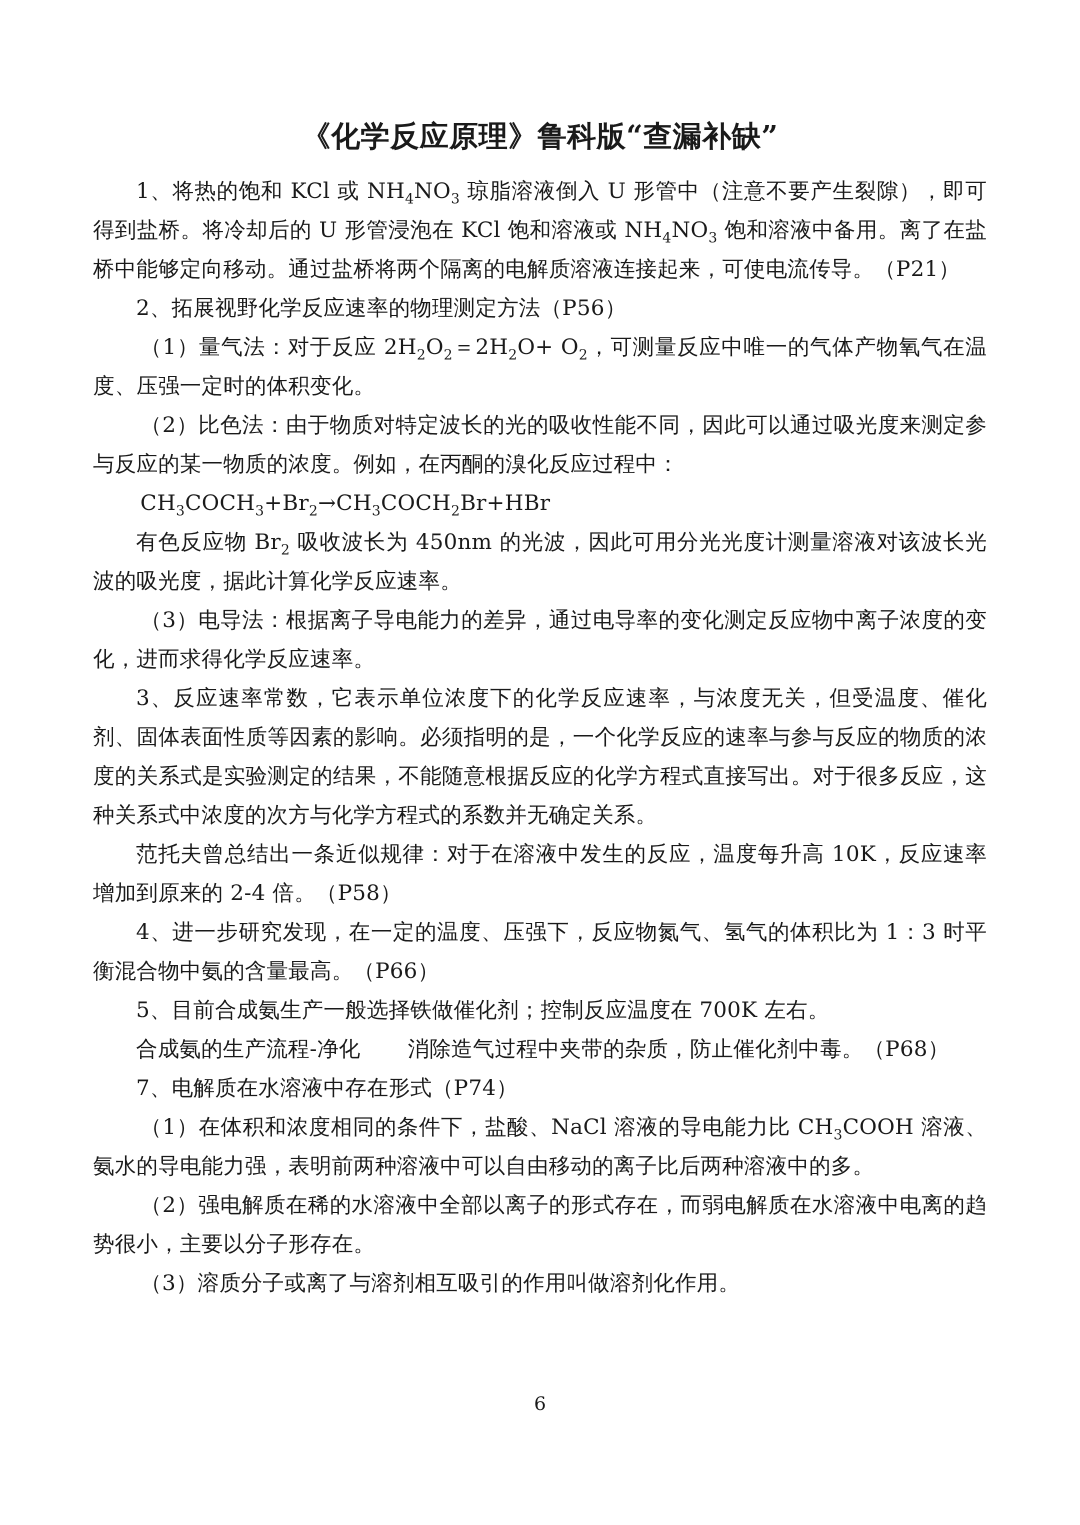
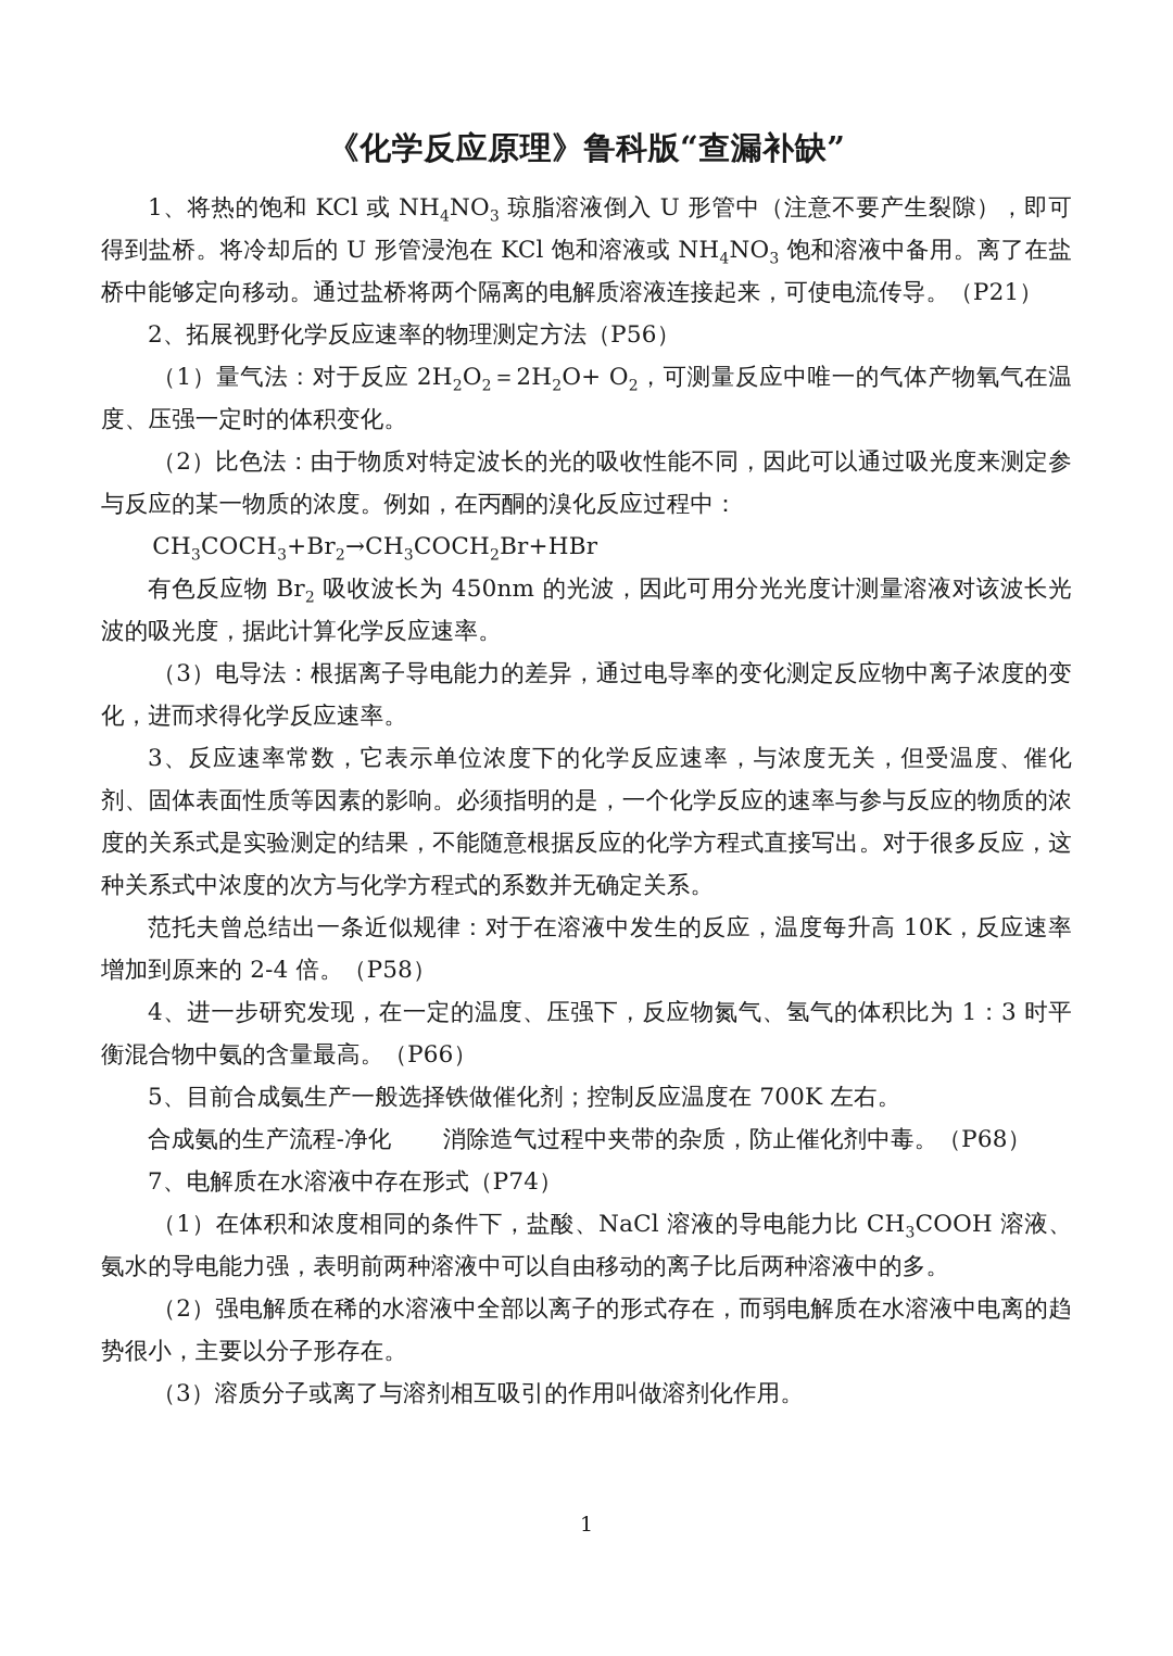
  《化学反应原理》鲁科版“查漏补缺”
  1、将热的饱和 KCl 或 NH4NO3 琼脂溶液倒入 U 形管中（注意不要产生裂隙），即可得到盐桥。将冷却后的 U 形管浸泡在 KCl 饱和溶液或 NH4NO3 饱和溶液中备用。离了在盐桥中能够定向移动。通过盐桥将两个隔离的电解质溶液连接起来，可使电流传导。（P21）
  2、拓展视野化学反应速率的物理测定方法（P56）
  （1）量气法：对于反应 2H2O2＝2H2O+ O2，可测量反应中唯一的气体产物氧气在温度、压强一定时的体积变化。
  （2）比色法：由于物质对特定波长的光的吸收性能不同，因此可以通过吸光度来测定参与反应的某一物质的浓度。例如，在丙酮的溴化反应过程中：
  CH3COCH3+Br2→CH3COCH2Br+HBr
  有色反应物 Br2 吸收波长为 450nm 的光波，因此可用分光光度计测量溶液对该波长光波的吸光度，据此计算化学反应速率。
  （3）电导法：根据离子导电能力的差异，通过电导率的变化测定反应物中离子浓度的变化，进而求得化学反应速率。
  3、反应速率常数，它表示单位浓度下的化学反应速率，与浓度无关，但受温度、催化剂、固体表面性质等因素的影响。必须指明的是，一个化学反应的速率与参与反应的物质的浓度的关系式是实验测定的结果，不能随意根据反应的化学方程式直接写出。对于很多反应，这种关系式中浓度的次方与化学方程式的系数并无确定关系。
  范托夫曾总结出一条近似规律：对于在溶液中发生的反应，温度每升高 10K，反应速率增加到原来的 2-4 倍。（P58）
  4、进一步研究发现，在一定的温度、压强下，反应物氮气、氢气的体积比为 1：3 时平衡混合物中氨的含量最高。（P66）
  5、目前合成氨生产一般选择铁做催化剂；控制反应温度在 700K 左右。
  合成氨的生产流程-净化 消除造气过程中夹带的杂质，防止催化剂中毒。（P68）
  7、电解质在水溶液中存在形式（P74）
  （1）在体积和浓度相同的条件下，盐酸、NaCl 溶液的导电能力比 CH3COOH 溶液、氨水的导电能力强，表明前两种溶液中可以自由移动的离子比后两种溶液中的多。
  （2）强电解质在稀的水溶液中全部以离子的形式存在，而弱电解质在水溶液中电离的趋势很小，主要以分子形存在。
  （3）溶质分子或离了与溶剂相互吸引的作用叫做溶剂化作用。
- 6
+ 1
